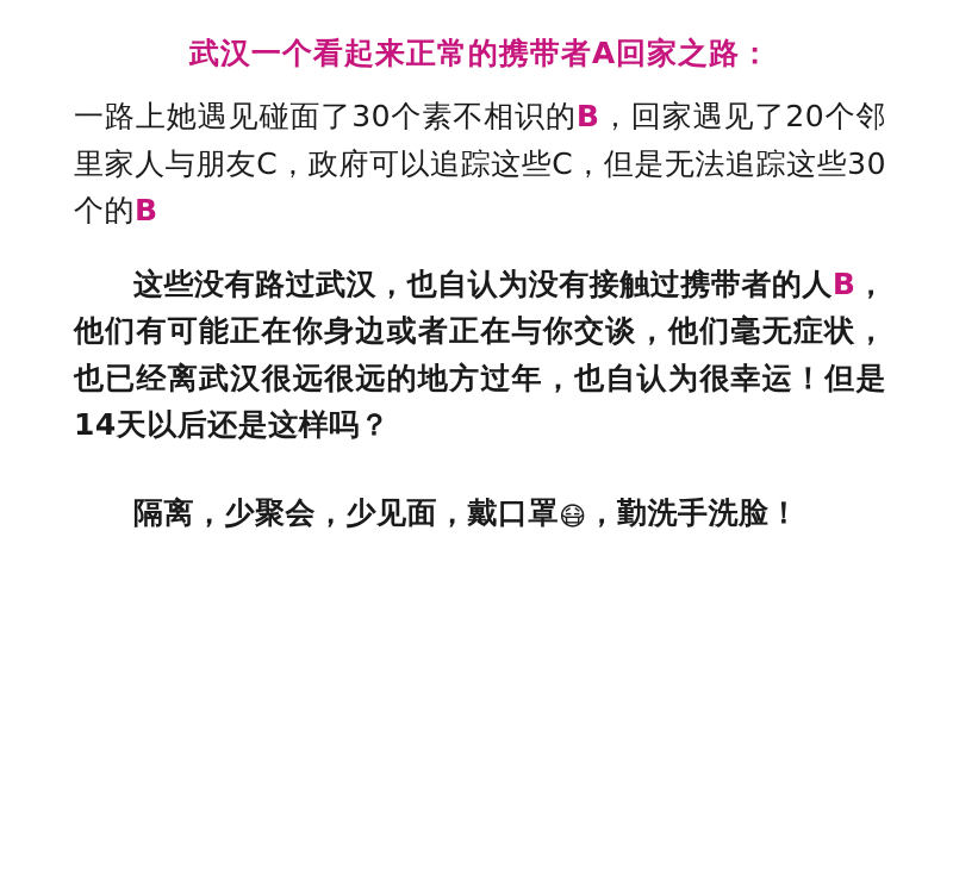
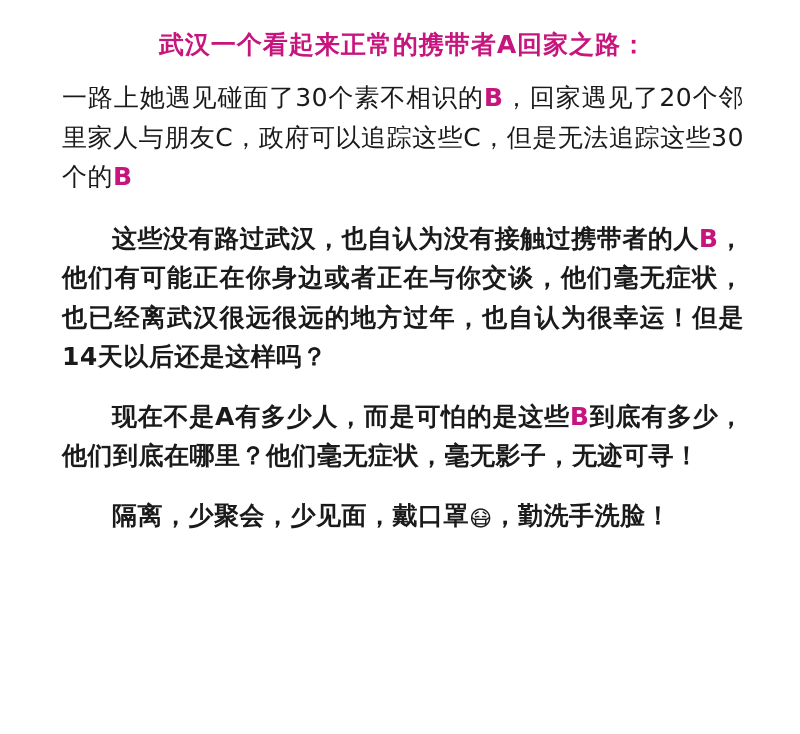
  武汉一个看起来正常的携带者A回家之路：
  一路上她遇见碰面了30个素不相识的B，回家遇见了20个邻里家人与朋友C，政府可以追踪这些C，但是无法追踪这些30个的B
  这些没有路过武汉，也自认为没有接触过携带者的人B，他们有可能正在你身边或者正在与你交谈，他们毫无症状，也已经离武汉很远很远的地方过年，也自认为很幸运！但是14天以后还是这样吗？
+ 现在不是A有多少人，而是可怕的是这些B到底有多少，他们到底在哪里？他们毫无症状，毫无影子，无迹可寻！
  隔离，少聚会，少见面，戴口罩😷，勤洗手洗脸！
